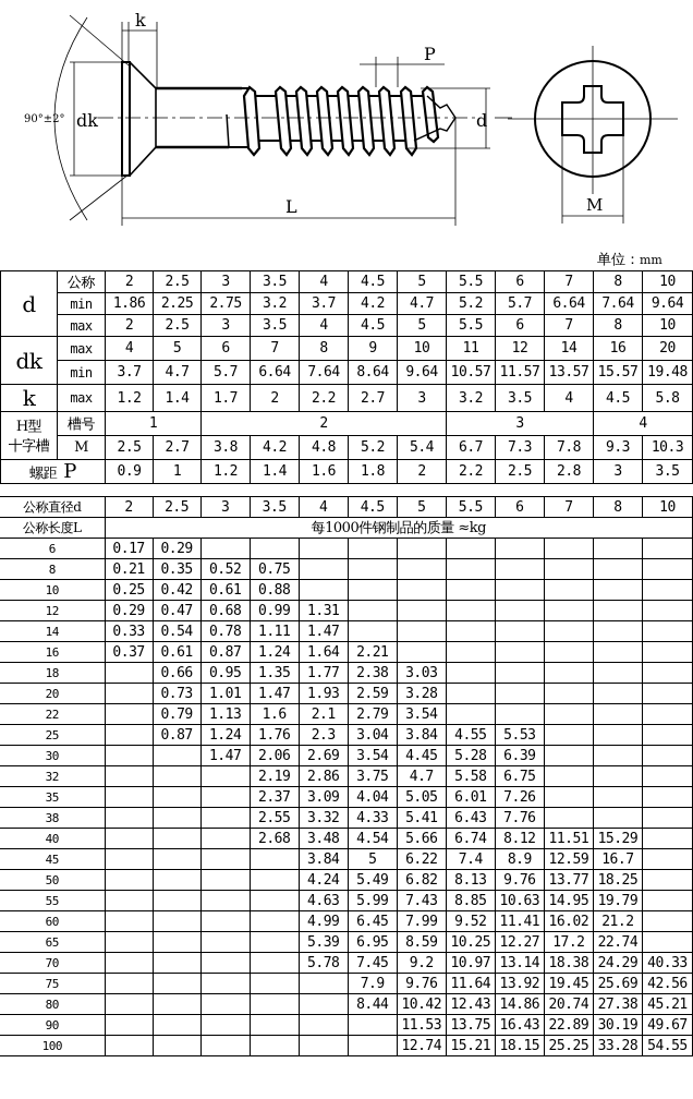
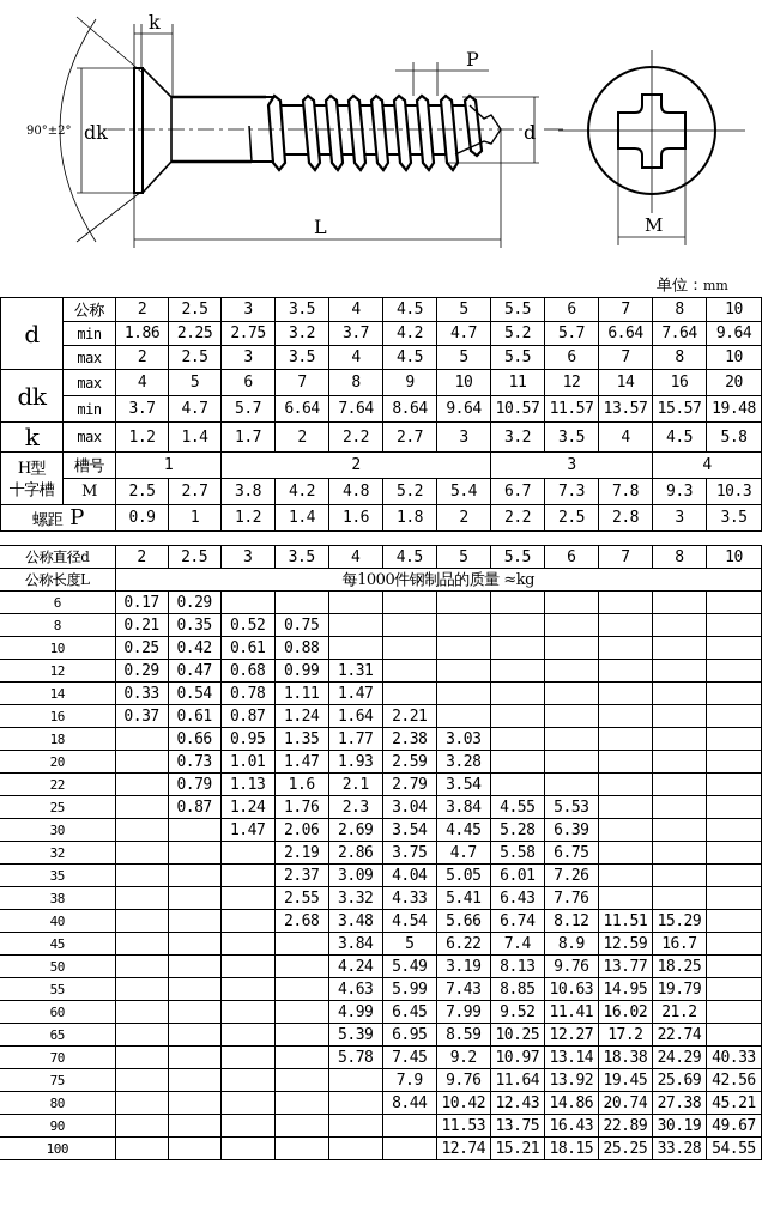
  90°±2°
  dk
  k
  P
  d
  L
  M
  单位：mm
  d	公称	2	2.5	3	3.5	4	4.5	5	5.5	6	7	8	10
  min	1.86	2.25	2.75	3.2	3.7	4.2	4.7	5.2	5.7	6.64	7.64	9.64
  max	2	2.5	3	3.5	4	4.5	5	5.5	6	7	8	10
  dk	max	4	5	6	7	8	9	10	11	12	14	16	20
  min	3.7	4.7	5.7	6.64	7.64	8.64	9.64	10.57	11.57	13.57	15.57	19.48
  k	max	1.2	1.4	1.7	2	2.2	2.7	3	3.2	3.5	4	4.5	5.8
  H型十字槽	槽号	1	2	3	4
  M	2.5	2.7	3.8	4.2	4.8	5.2	5.4	6.7	7.3	7.8	9.3	10.3
  螺距 P	0.9	1	1.2	1.4	1.6	1.8	2	2.2	2.5	2.8	3	3.5
  公称直径d	2	2.5	3	3.5	4	4.5	5	5.5	6	7	8	10
  公称长度L	每1000件钢制品的质量 ≈kg
  6	0.17	0.29
  8	0.21	0.35	0.52	0.75
  10	0.25	0.42	0.61	0.88
  12	0.29	0.47	0.68	0.99	1.31
  14	0.33	0.54	0.78	1.11	1.47
  16	0.37	0.61	0.87	1.24	1.64	2.21
  18		0.66	0.95	1.35	1.77	2.38	3.03
  20		0.73	1.01	1.47	1.93	2.59	3.28
  22		0.79	1.13	1.6	2.1	2.79	3.54
  25		0.87	1.24	1.76	2.3	3.04	3.84	4.55	5.53
  30			1.47	2.06	2.69	3.54	4.45	5.28	6.39
  32				2.19	2.86	3.75	4.7	5.58	6.75
  35				2.37	3.09	4.04	5.05	6.01	7.26
  38				2.55	3.32	4.33	5.41	6.43	7.76
  40				2.68	3.48	4.54	5.66	6.74	8.12	11.51	15.29
  45					3.84	5	6.22	7.4	8.9	12.59	16.7
- 50					4.24	5.49	6.82	8.13	9.76	13.77	18.25
+ 50					4.24	5.49	3.19	8.13	9.76	13.77	18.25
  55					4.63	5.99	7.43	8.85	10.63	14.95	19.79
  60					4.99	6.45	7.99	9.52	11.41	16.02	21.2
  65					5.39	6.95	8.59	10.25	12.27	17.2	22.74
  70					5.78	7.45	9.2	10.97	13.14	18.38	24.29	40.33
  75						7.9	9.76	11.64	13.92	19.45	25.69	42.56
  80						8.44	10.42	12.43	14.86	20.74	27.38	45.21
  90							11.53	13.75	16.43	22.89	30.19	49.67
  100							12.74	15.21	18.15	25.25	33.28	54.55
